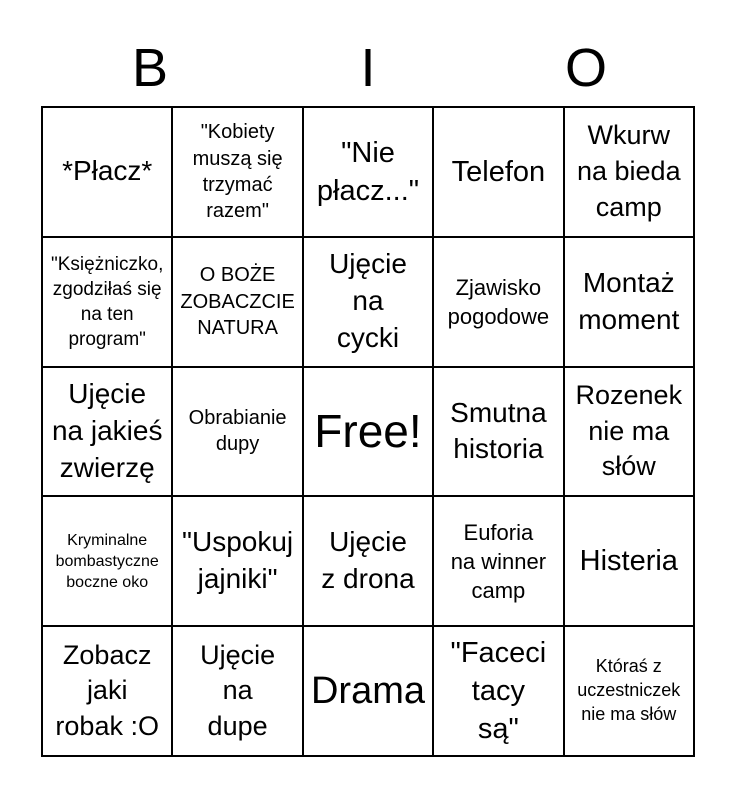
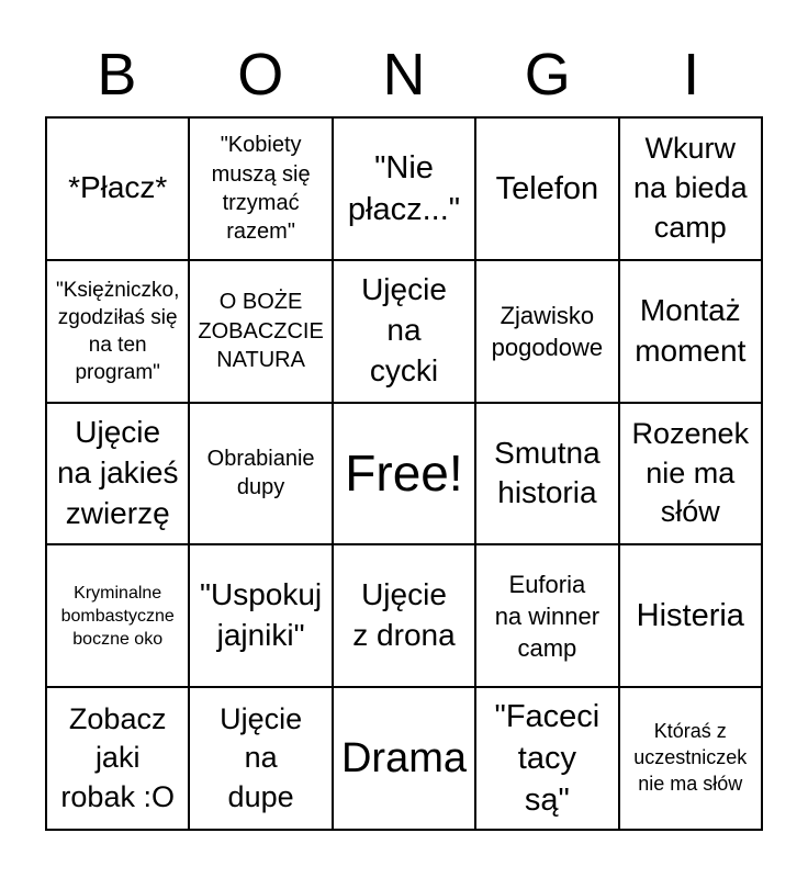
  B
- I
+ O
+ N
+ G
- O
+ I
  *Płacz*
  "Kobiety
  muszą się
  trzymać
  razem"
  "Nie
  płacz..."
  Telefon
  Wkurw
  na bieda
  camp
  "Księżniczko,
  zgodziłaś się
  na ten
  program"
  O BOŻE
  ZOBACZCIE
  NATURA
  Ujęcie
  na
  cycki
  Zjawisko
  pogodowe
  Montaż
  moment
  Ujęcie
  na jakieś
  zwierzę
  Obrabianie
  dupy
  Free!
  Smutna
  historia
  Rozenek
  nie ma
  słów
  Kryminalne
  bombastyczne
  boczne oko
  "Uspokuj
  jajniki"
  Ujęcie
  z drona
  Euforia
  na winner
  camp
  Histeria
  Zobacz
  jaki
  robak :O
  Ujęcie
  na
  dupe
  Drama
  "Faceci
  tacy
  są"
  Któraś z
  uczestniczek
  nie ma słów
